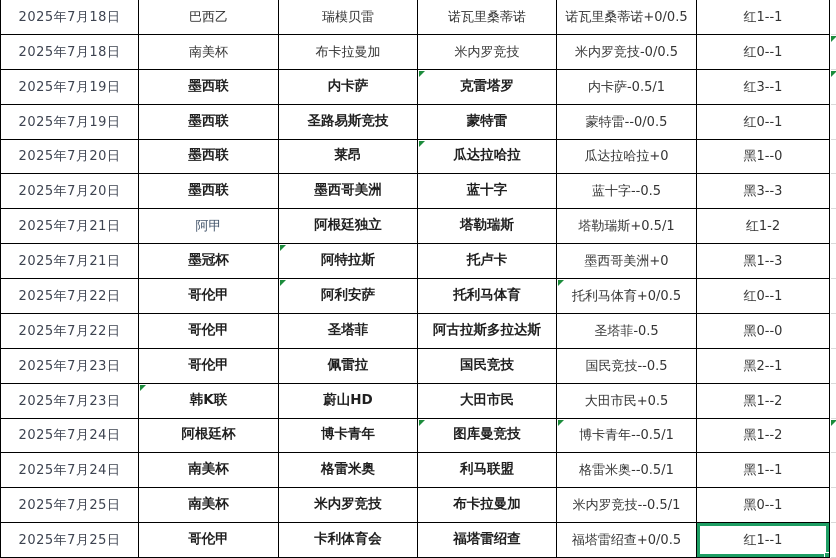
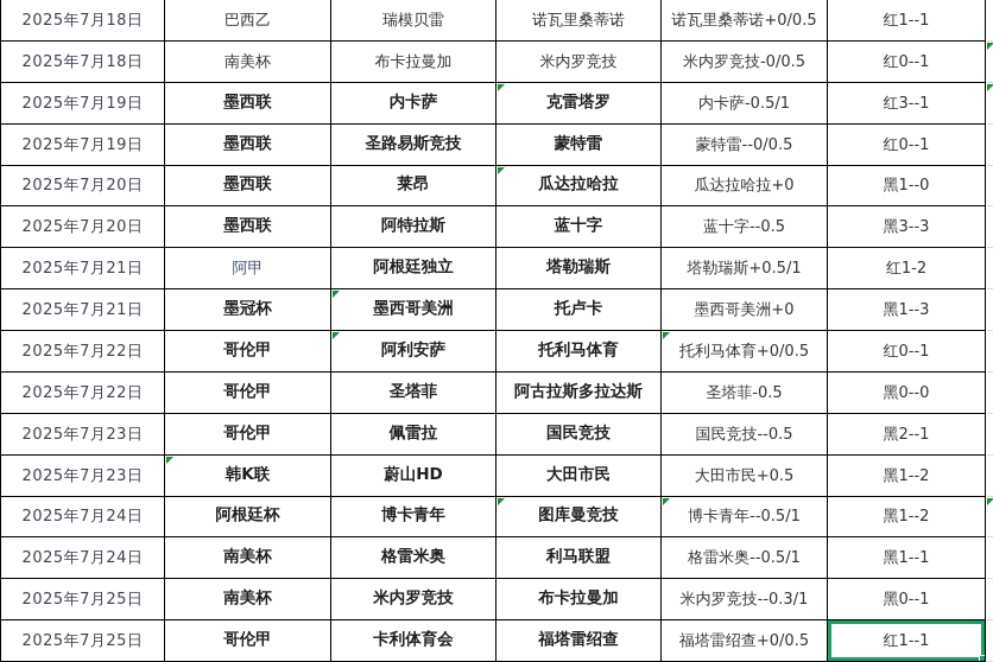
  2025年7月18日
  巴西乙
  瑞模贝雷
  诺瓦里桑蒂诺
  诺瓦里桑蒂诺+0/0.5
  红1--1
  2025年7月18日
  南美杯
  布卡拉曼加
  米内罗竞技
  米内罗竞技-0/0.5
  红0--1
  2025年7月19日
  墨西联
  内卡萨
  克雷塔罗
  内卡萨-0.5/1
  红3--1
  2025年7月19日
  墨西联
  圣路易斯竞技
  蒙特雷
  蒙特雷--0/0.5
  红0--1
  2025年7月20日
  墨西联
  莱昂
  瓜达拉哈拉
  瓜达拉哈拉+0
  黑1--0
  2025年7月20日
  墨西联
- 墨西哥美洲
+ 阿特拉斯
  蓝十字
  蓝十字--0.5
  黑3--3
  2025年7月21日
  阿甲
  阿根廷独立
  塔勒瑞斯
  塔勒瑞斯+0.5/1
  红1-2
  2025年7月21日
  墨冠杯
- 阿特拉斯
+ 墨西哥美洲
  托卢卡
  墨西哥美洲+0
  黑1--3
  2025年7月22日
  哥伦甲
  阿利安萨
  托利马体育
  托利马体育+0/0.5
  红0--1
  2025年7月22日
  哥伦甲
  圣塔菲
  阿古拉斯多拉达斯
  圣塔菲-0.5
  黑0--0
  2025年7月23日
  哥伦甲
  佩雷拉
  国民竞技
  国民竞技--0.5
  黑2--1
  2025年7月23日
  韩K联
  蔚山HD
  大田市民
  大田市民+0.5
  黑1--2
  2025年7月24日
  阿根廷杯
  博卡青年
  图库曼竞技
  博卡青年--0.5/1
  黑1--2
  2025年7月24日
  南美杯
  格雷米奥
  利马联盟
  格雷米奥--0.5/1
  黑1--1
  2025年7月25日
  南美杯
  米内罗竞技
  布卡拉曼加
- 米内罗竞技--0.5/1
+ 米内罗竞技--0.3/1
  黑0--1
  2025年7月25日
  哥伦甲
  卡利体育会
  福塔雷绍查
  福塔雷绍查+0/0.5
  红1--1
